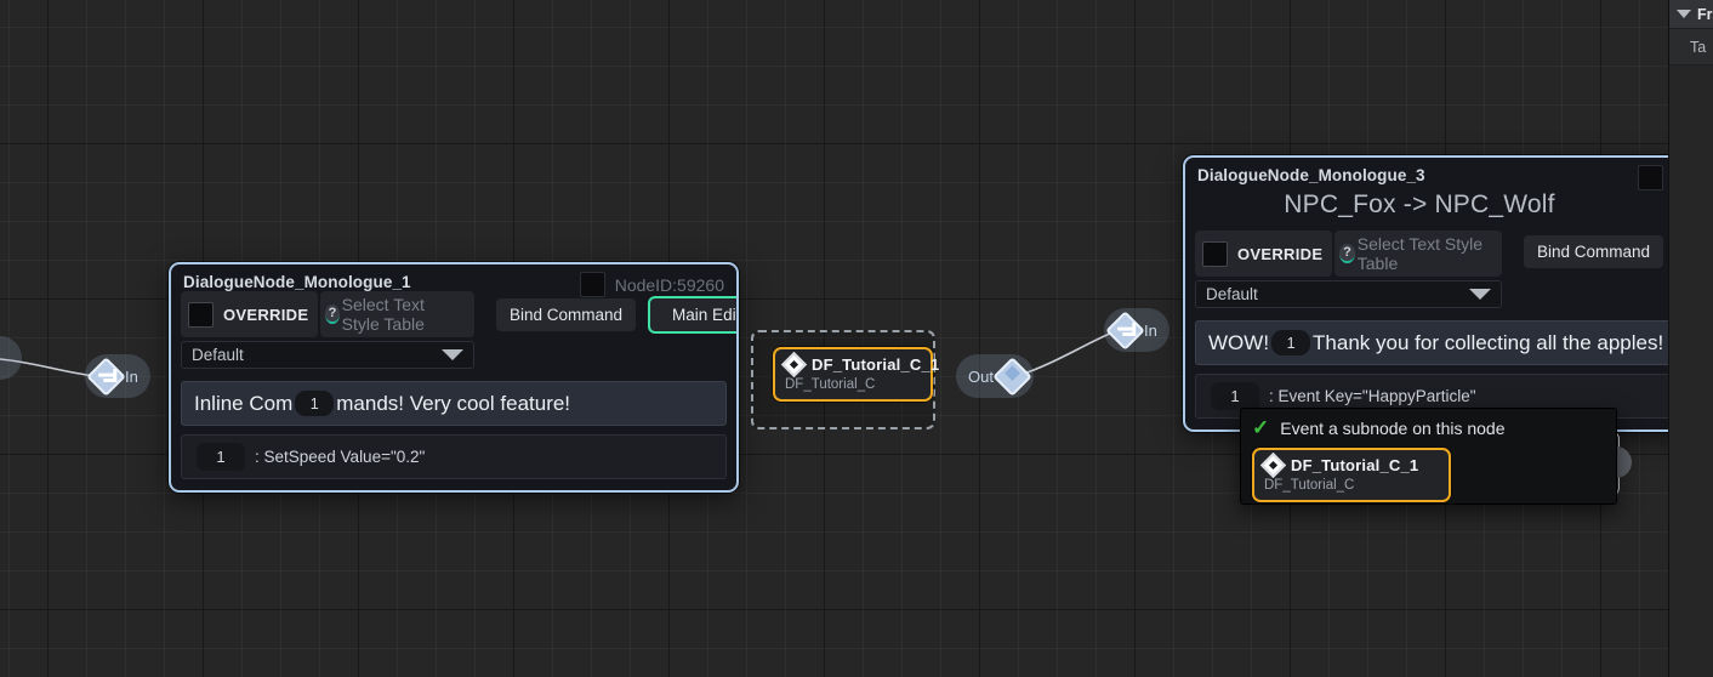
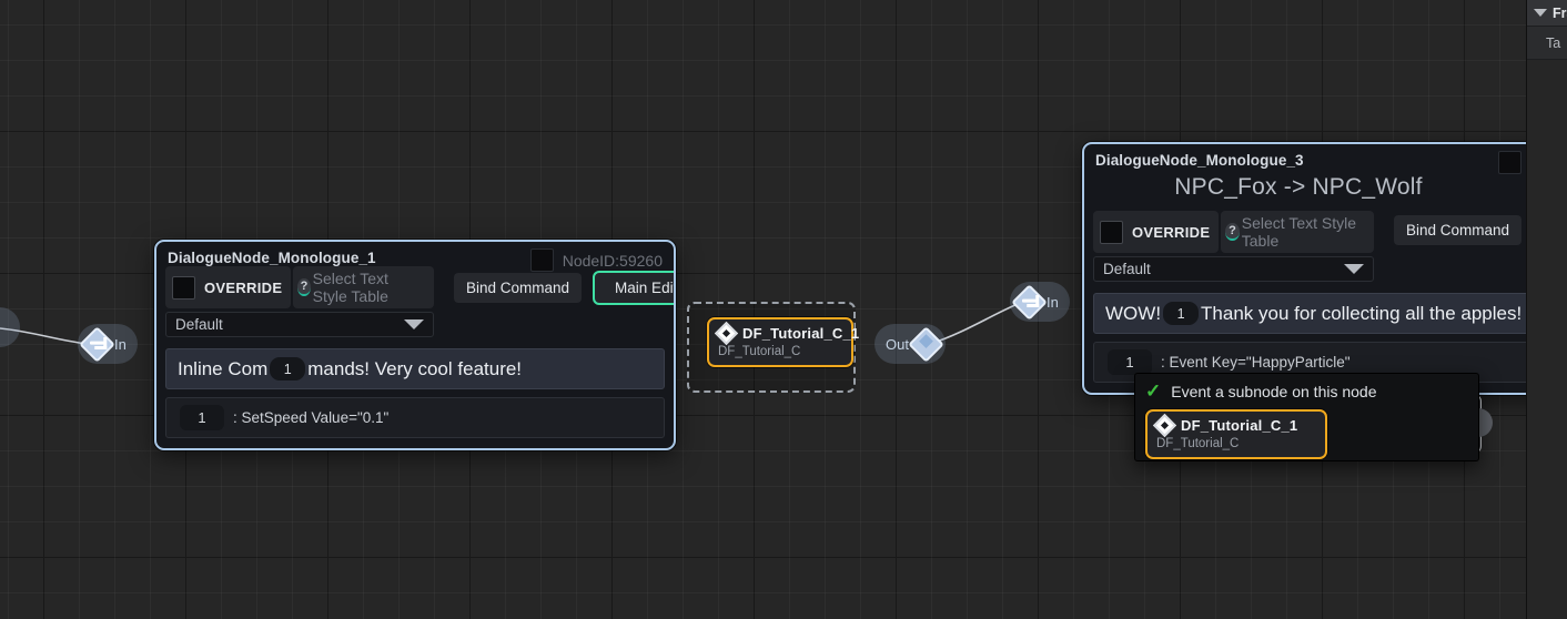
  In
  DialogueNode_Monologue_1
  NodeID:59260
  OVERRIDE
  ?
  Select Text Style Table
  Default
  Bind Command
  Main Edi
  Inline Com
  1
  mands! Very cool feature!
  1
- : SetSpeed Value="0.2"
+ : SetSpeed Value="0.1"
  DF_Tutorial_C_1
  DF_Tutorial_C
  Out
  In
  DialogueNode_Monologue_3
  NPC_Fox -> NPC_Wolf
  OVERRIDE
  ?
  Select Text Style Table
  Default
  Bind Command
  WOW!
  1
  Thank you for collecting all the apples!
  1
  : Event Key="HappyParticle"
  ✓
  Event a subnode on this node
  DF_Tutorial_C_1
  DF_Tutorial_C
  Ta
